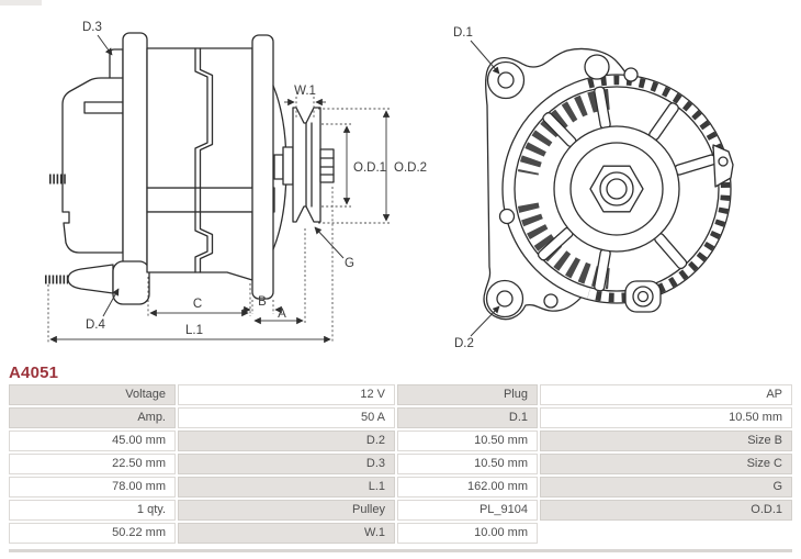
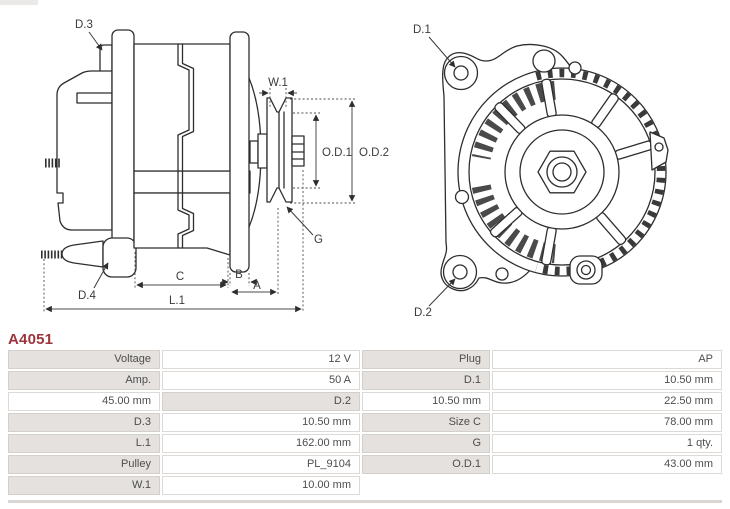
  D.3
  D.4
  G
  W.1
  O.D.1
  O.D.2
  C
  B
  A
  L.1
  D.1
  D.2
  A4051
  Voltage
  12 V
  Plug
  AP
  Amp.
  50 A
  D.1
  10.50 mm
  45.00 mm
  D.2
  10.50 mm
- Size B
  22.50 mm
  D.3
  10.50 mm
  Size C
  78.00 mm
  L.1
  162.00 mm
  G
  1 qty.
  Pulley
  PL_9104
  O.D.1
- 50.22 mm
+ 43.00 mm
  W.1
  10.00 mm
